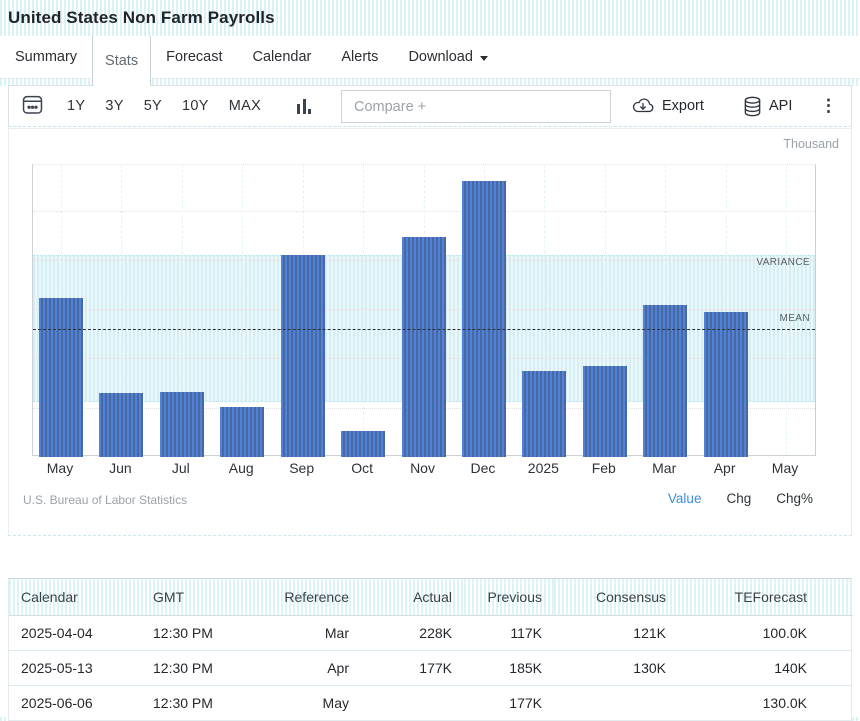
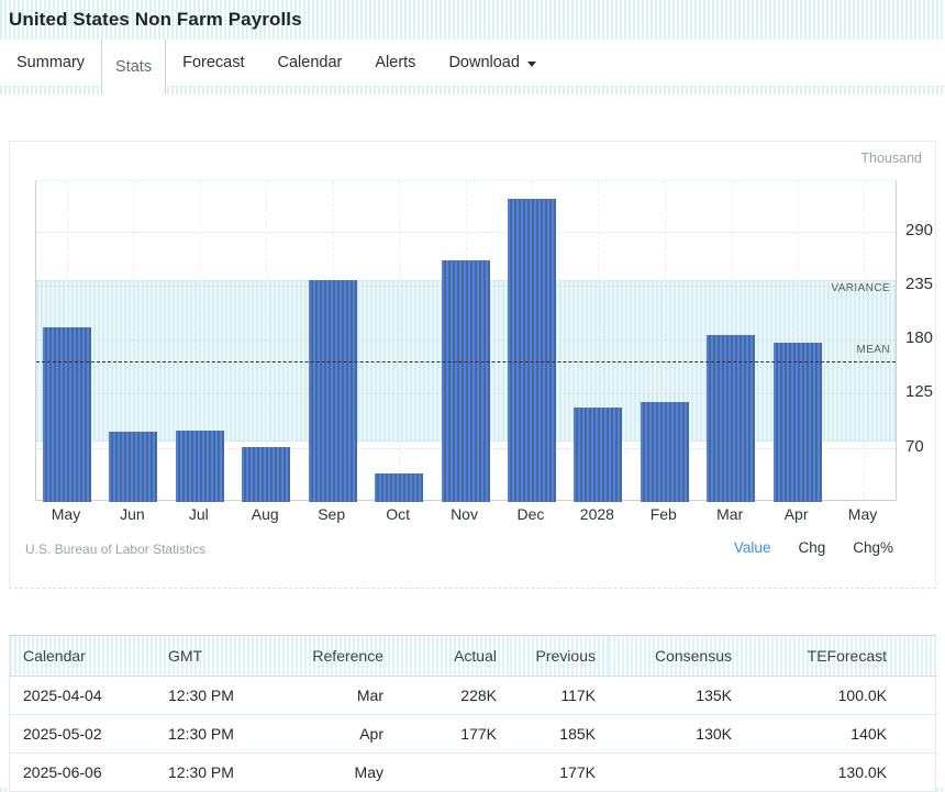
  United States Non Farm Payrolls
  Summary
  Stats
  Forecast
  Calendar
  Alerts
  Download
- 1Y
- 3Y
- 5Y
- 10Y
- MAX
- Compare +
- Export
- API
- ⋮
  Thousand
+ 70
+ 125
+ 180
+ 235
+ 290
  May
  Jun
  Jul
  Aug
  Sep
  Oct
  Nov
  Dec
- 2025
+ 2028
  Feb
  Mar
  Apr
  May
  VARIANCE
  MEAN
  U.S. Bureau of Labor Statistics
  Value
  Chg
  Chg%
  Calendar	GMT	Reference	Actual	Previous	Consensus	TEForecast
- 2025-04-04	12:30 PM	Mar	228K	117K	121K	100.0K
+ 2025-04-04	12:30 PM	Mar	228K	117K	135K	100.0K
- 2025-05-13	12:30 PM	Apr	177K	185K	130K	140K
+ 2025-05-02	12:30 PM	Apr	177K	185K	130K	140K
  2025-06-06	12:30 PM	May		177K		130.0K
